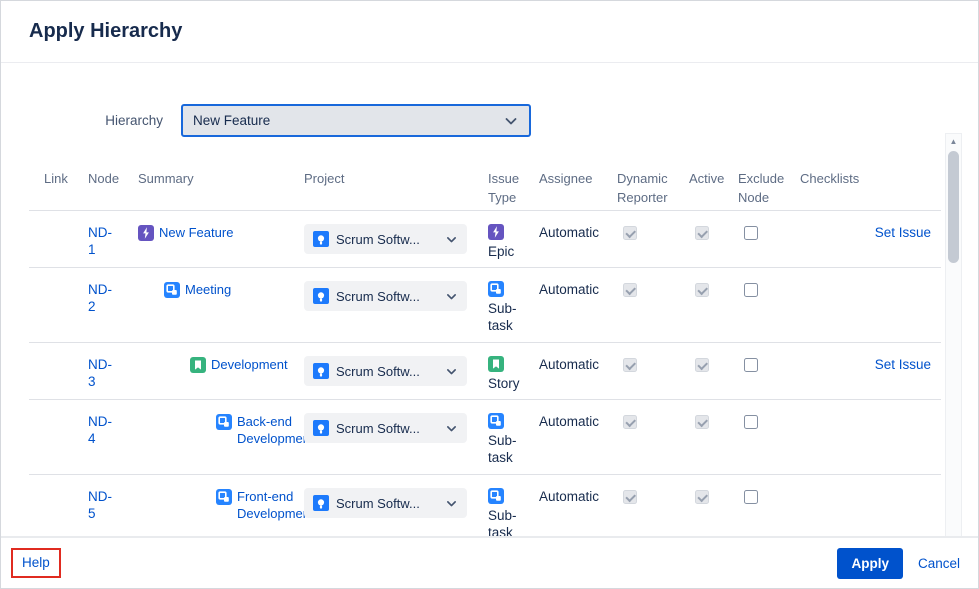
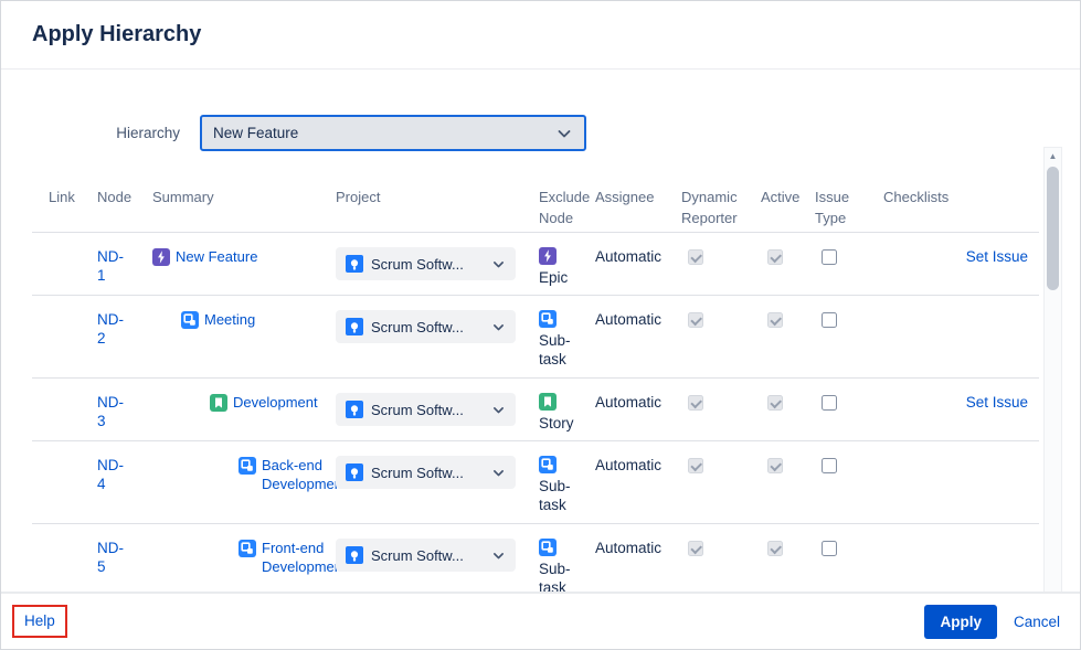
  Apply Hierarchy
  Hierarchy
  New Feature
  Link
  Node
  Summary
  Project
- Issue Type
+ Exclude Node
  Assignee
  Dynamic Reporter
  Active
- Exclude Node
+ Issue Type
  Checklists
  ND-1
  New Feature
  Scrum Softw...
  Epic
  Automatic
  Set Issue
  ND-2
  Meeting
  Scrum Softw...
  Sub-task
  Automatic
  ND-3
  Development
  Scrum Softw...
  Story
  Automatic
  Set Issue
  ND-4
  Back-end Developme
  Scrum Softw...
  Sub-task
  Automatic
  ND-5
  Front-end Developme
  Scrum Softw...
  Sub-task
  Automatic
  ▲
  Help
  Apply
  Cancel
